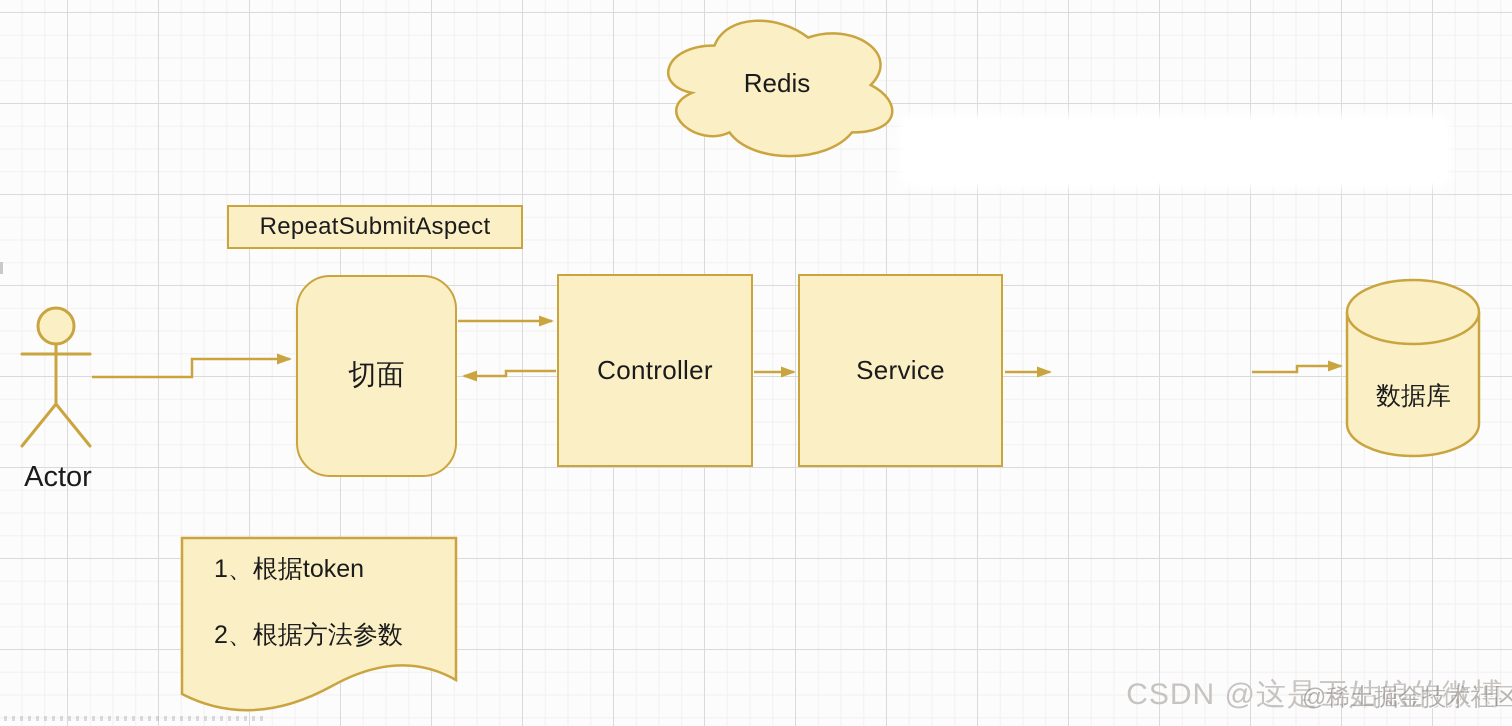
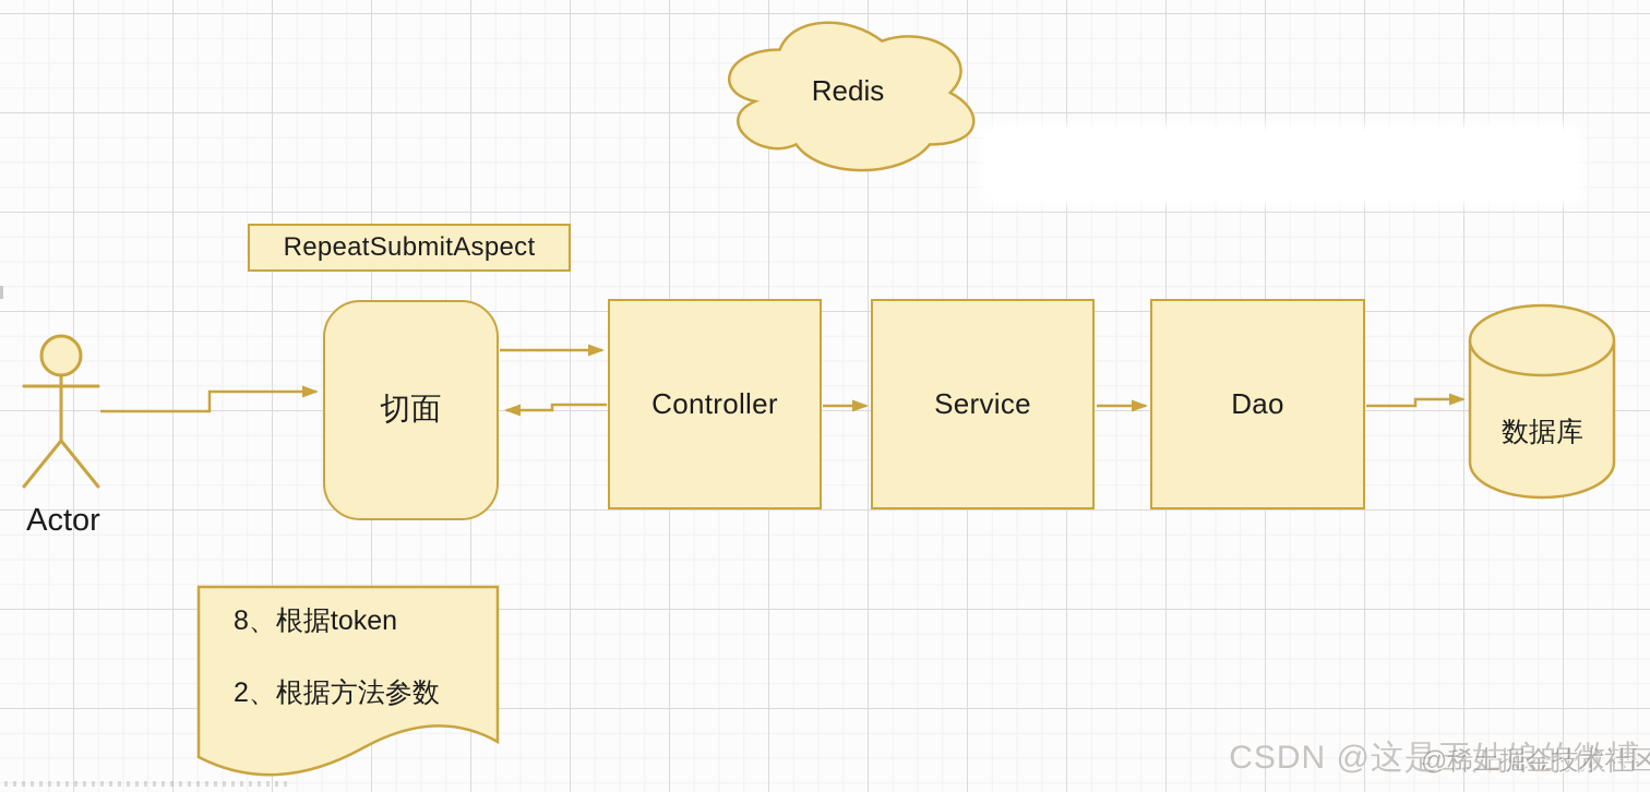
  RepeatSubmitAspect
  切面
  Controller
  Service
+ Dao
  Redis
  数据库
  Actor
- 1、根据token
+ 8、根据token
  2、根据方法参数
  CSDN @这是王姑娘的微博
  @稀土掘金技术社区
